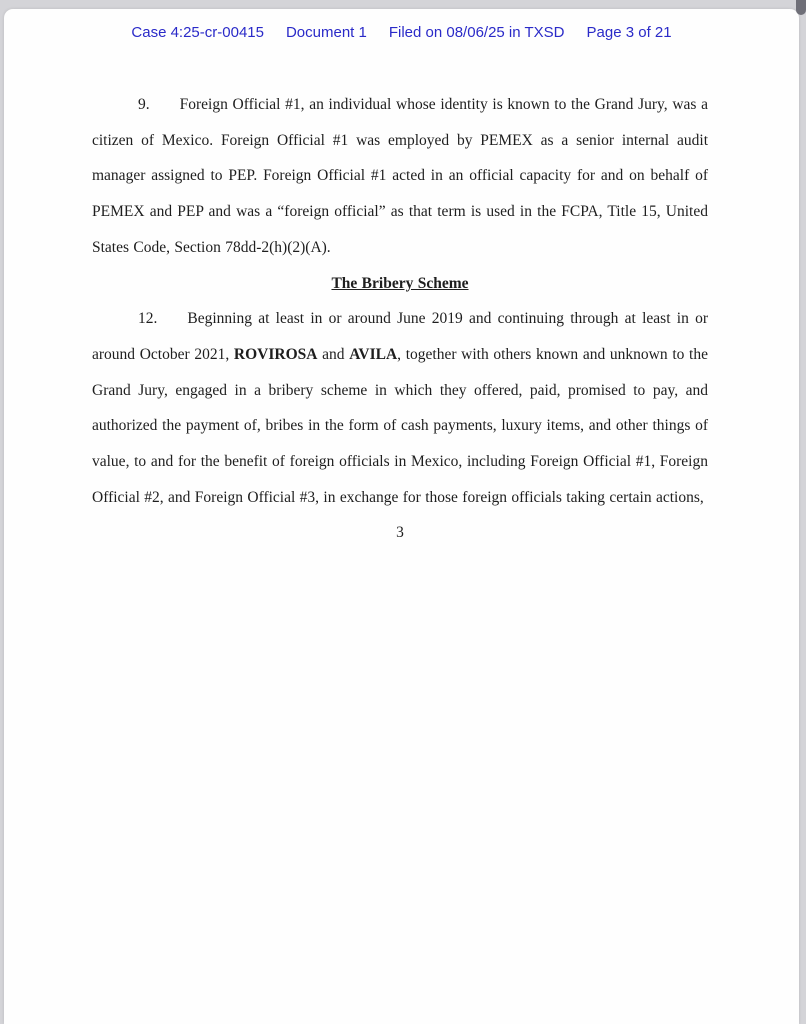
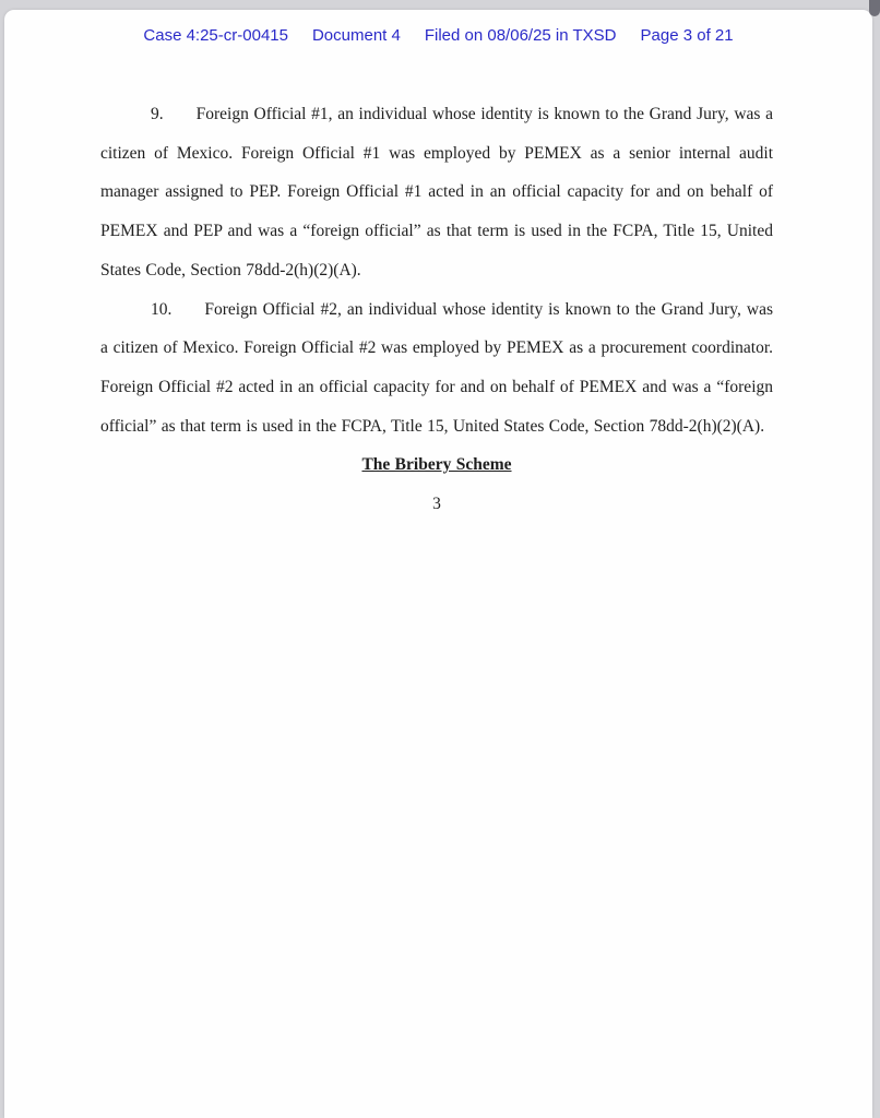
  Case 4:25-cr-00415
- Document 1
+ Document 4
  Filed on 08/06/25 in TXSD
  Page 3 of 21
  9. Foreign Official #1, an individual whose identity is known to the Grand Jury, was a citizen of Mexico. Foreign Official #1 was employed by PEMEX as a senior internal audit manager assigned to PEP. Foreign Official #1 acted in an official capacity for and on behalf of PEMEX and PEP and was a “foreign official” as that term is used in the FCPA, Title 15, United States Code, Section 78dd-2(h)(2)(A).
+ 10. Foreign Official #2, an individual whose identity is known to the Grand Jury, was a citizen of Mexico. Foreign Official #2 was employed by PEMEX as a procurement coordinator. Foreign Official #2 acted in an official capacity for and on behalf of PEMEX and was a “foreign official” as that term is used in the FCPA, Title 15, United States Code, Section 78dd-2(h)(2)(A).
  The Bribery Scheme
- 12. Beginning at least in or around June 2019 and continuing through at least in or around October 2021, ROVIROSA and AVILA, together with others known and unknown to the Grand Jury, engaged in a bribery scheme in which they offered, paid, promised to pay, and authorized the payment of, bribes in the form of cash payments, luxury items, and other things of value, to and for the benefit of foreign officials in Mexico, including Foreign Official #1, Foreign Official #2, and Foreign Official #3, in exchange for those foreign officials taking certain actions,
  3
